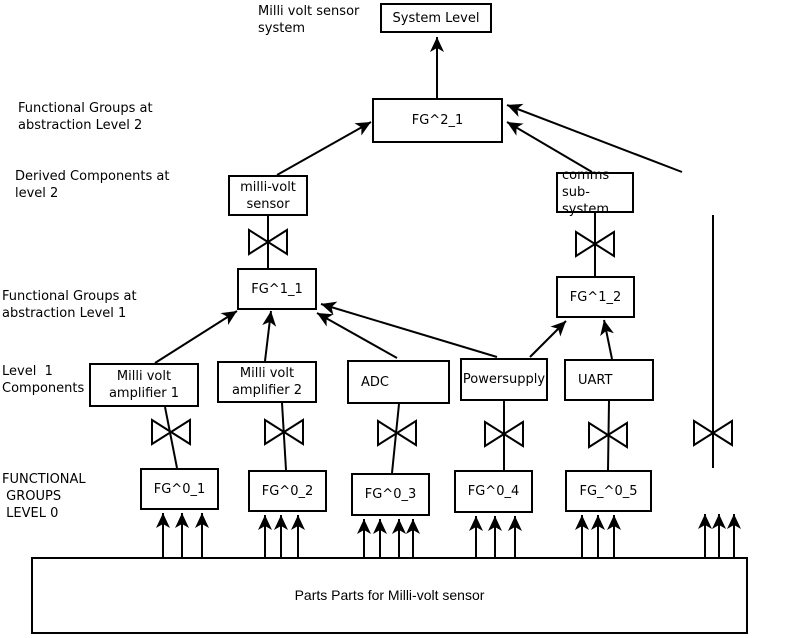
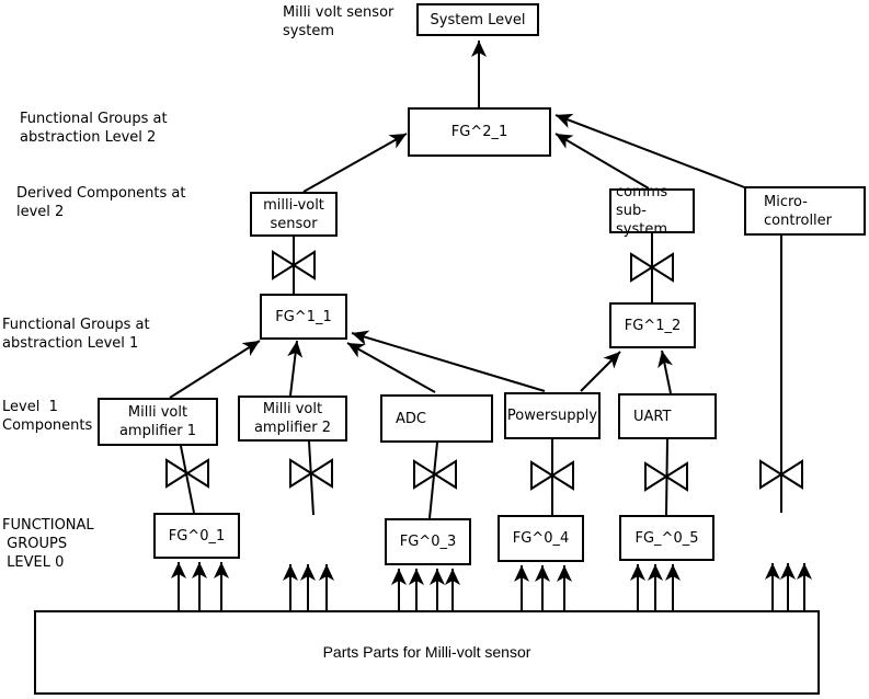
  Milli volt sensor
  system
  Functional Groups at
  abstraction Level 2
  Derived Components at
  level 2
  Functional Groups at
  abstraction Level 1
  Level 1
  Components
  FUNCTIONAL
  GROUPS
  LEVEL 0
  System Level
  FG^2_1
  milli-volt
  sensor
  comms
  sub-system
+ Micro-
+ controller
  FG^1_1
  FG^1_2
  Milli volt
  amplifier 1
  Milli volt
  amplifier 2
  ADC
  Powersupply
  UART
  FG^0_1
- FG^0_2
  FG^0_3
  FG^0_4
  FG_^0_5
  Parts Parts for Milli-volt sensor
